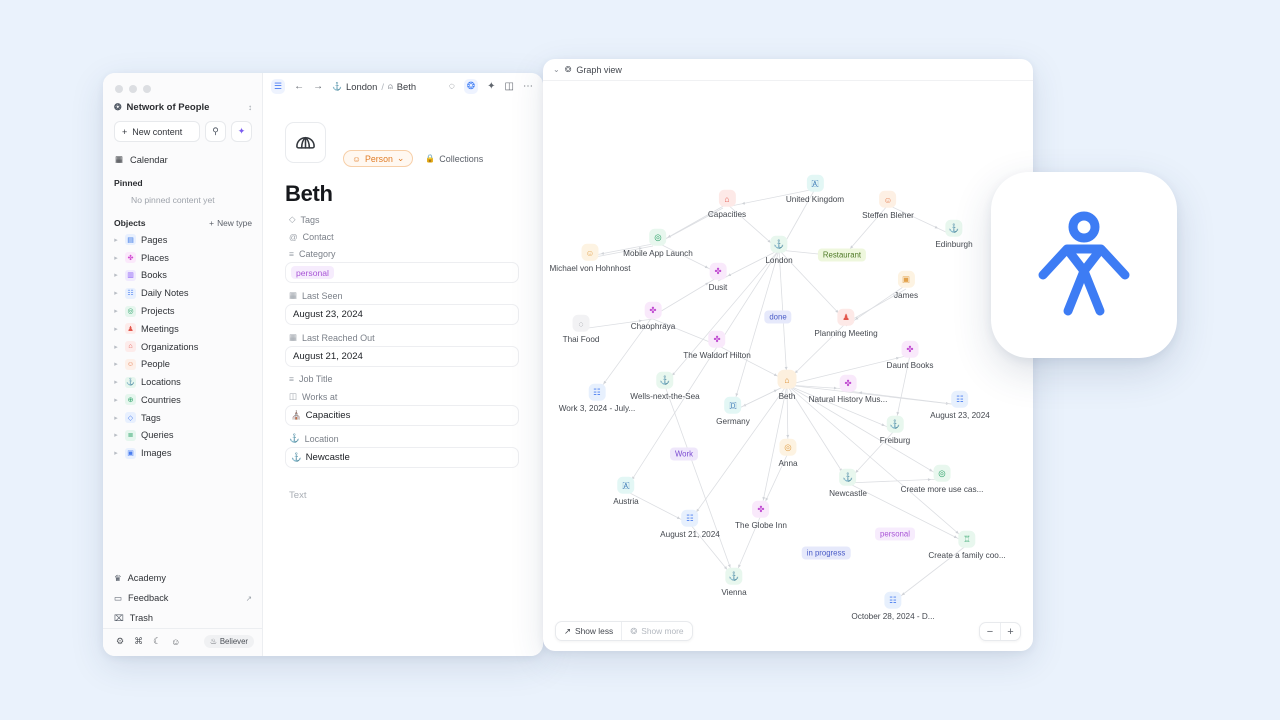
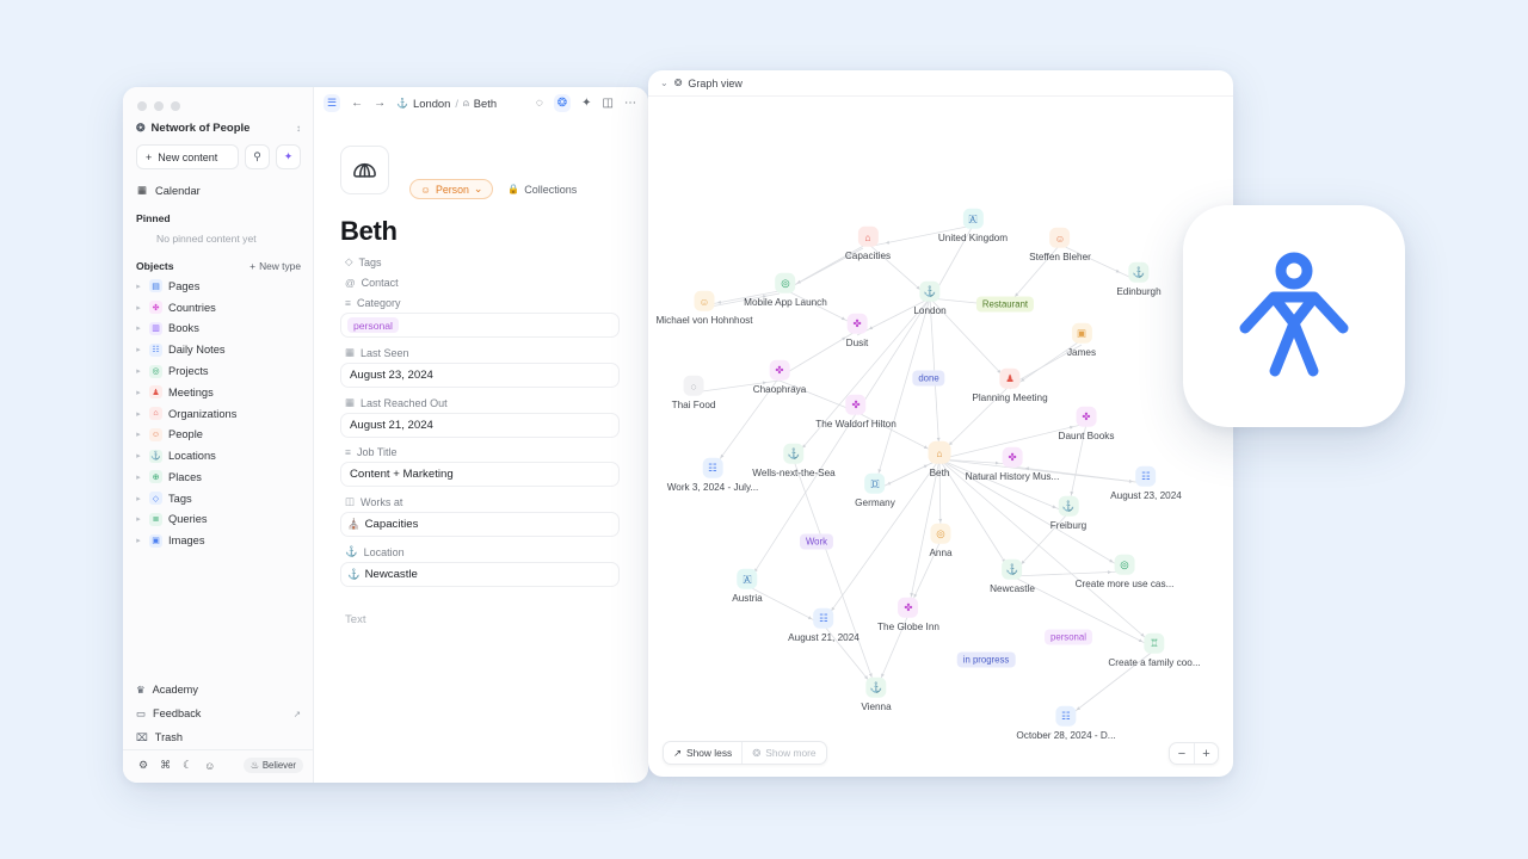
  ❂
  Network of People
  ↕
  +
  New content
  ⚲
  ✦
  ▦
  Calendar
  Pinned
  No pinned content yet
  Objects
  +
  New type
  Pages
- Places
+ Countries
  Books
  Daily Notes
  Projects
  Meetings
  Organizations
  People
  Locations
- Countries
+ Places
  Tags
  Queries
  Images
  ♛
  Academy
  ▭
  Feedback
  ↗
  ⌧
  Trash
  ⚙
  ⌘
  ☾
  ☺
  ♨
  Believer
  ☰
  ←
  →
  ⚓
  London
  /
  ⍝
  Beth
  ◌
  ❂
  ✦
  ◫
  ⋯
  ☺
  Person
  ⌄
  🔒
  Collections
  Beth
  ◇
  Tags
  @
  Contact
  ≡
  Category
  personal
  ▦
  Last Seen
  August 23, 2024
  ▦
  Last Reached Out
  August 21, 2024
  ≡
  Job Title
+ Content + Marketing
  ◫
  Works at
  ⛪
  Capacities
  ⚓
  Location
  ⚓
  Newcastle
  Text
  ⌄
  ❂
  Graph view
  ⌂
  Capacities
  🇦
  United Kingdom
  ☺
  Steffen Bleher
  ⚓
  Edinburgh
  ◎
  Mobile App Launch
  ☺
  Michael von Hohnhost
  ⚓
  London
  ▣
  James
  ✤
  Dusit
  ✤
  Chaophraya
  ◌
  Thai Food
  ♟
  Planning Meeting
  ✤
  Daunt Books
  ✤
  The Waldorf Hilton
  ⚓
  Wells-next-the-Sea
  ☷
  Work 3, 2024 - July...
  ⌂
  Beth
  ✤
  Natural History Mus...
  🇩
  Germany
  ☷
  August 23, 2024
  ⚓
  Freiburg
  ◎
  Anna
  ⚓
  Newcastle
  ◎
  Create more use cas...
  🇦
  Austria
  ☷
  August 21, 2024
  ✤
  The Globe Inn
  ♖
  Create a family coo...
  ⚓
  Vienna
  ☷
  October 28, 2024 - D...
  Restaurant
  done
  Work
  personal
  in progress
  ↗
  Show less
  ❂
  Show more
  −
  +
